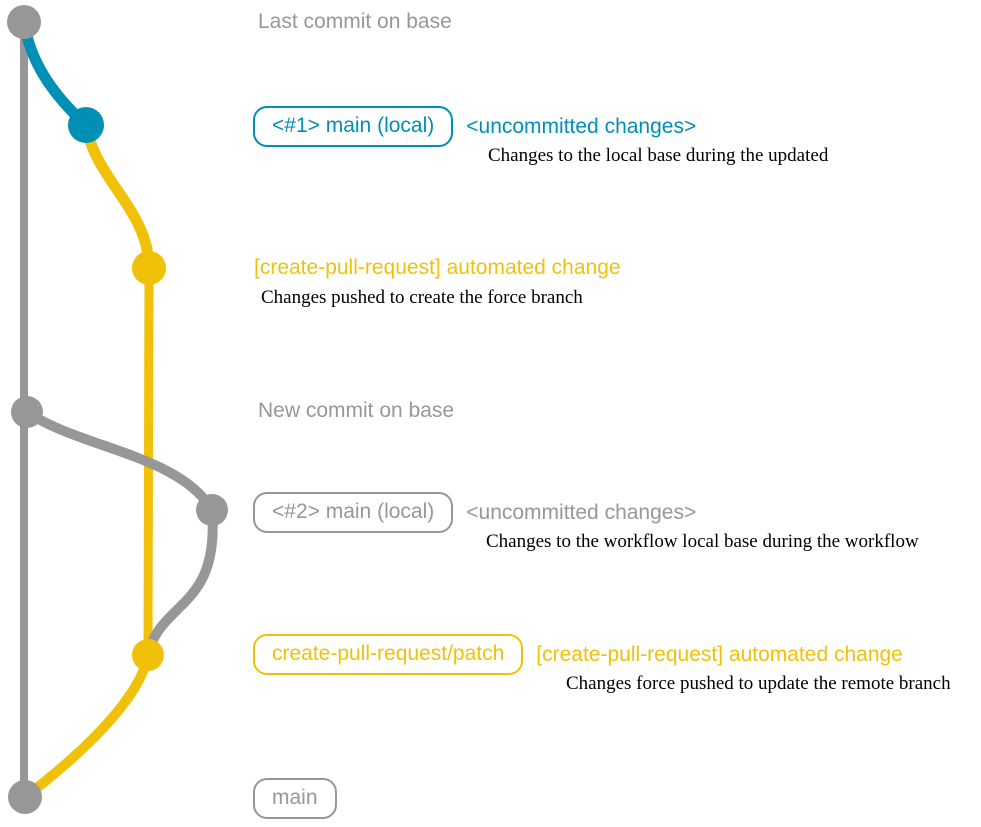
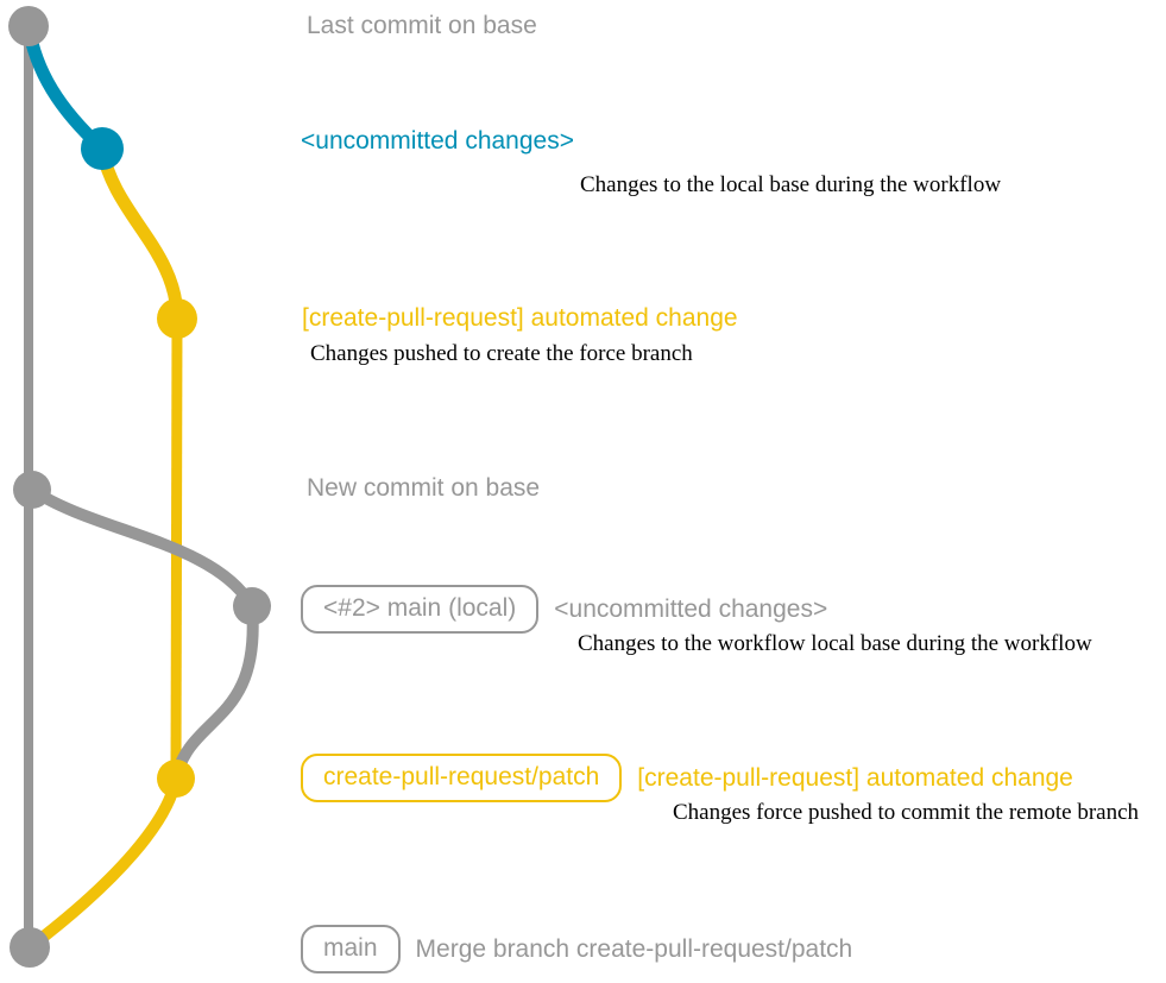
  Last commit on base
- <#1> main (local)
  <uncommitted changes>
- Changes to the local base during the updated
+ Changes to the local base during the workflow
  [create-pull-request] automated change
  Changes pushed to create the force branch
  New commit on base
  <#2> main (local)
  <uncommitted changes>
  Changes to the workflow local base during the workflow
  create-pull-request/patch
  [create-pull-request] automated change
- Changes force pushed to update the remote branch
+ Changes force pushed to commit the remote branch
  main
+ Merge branch create-pull-request/patch
